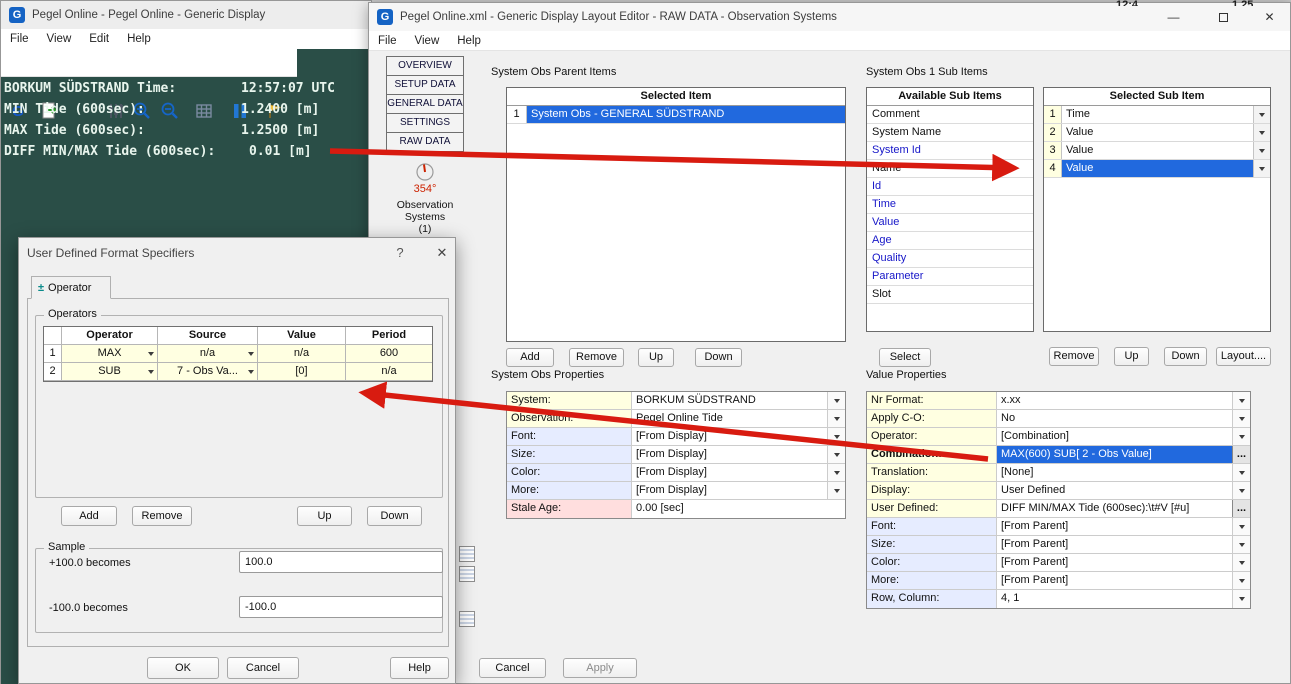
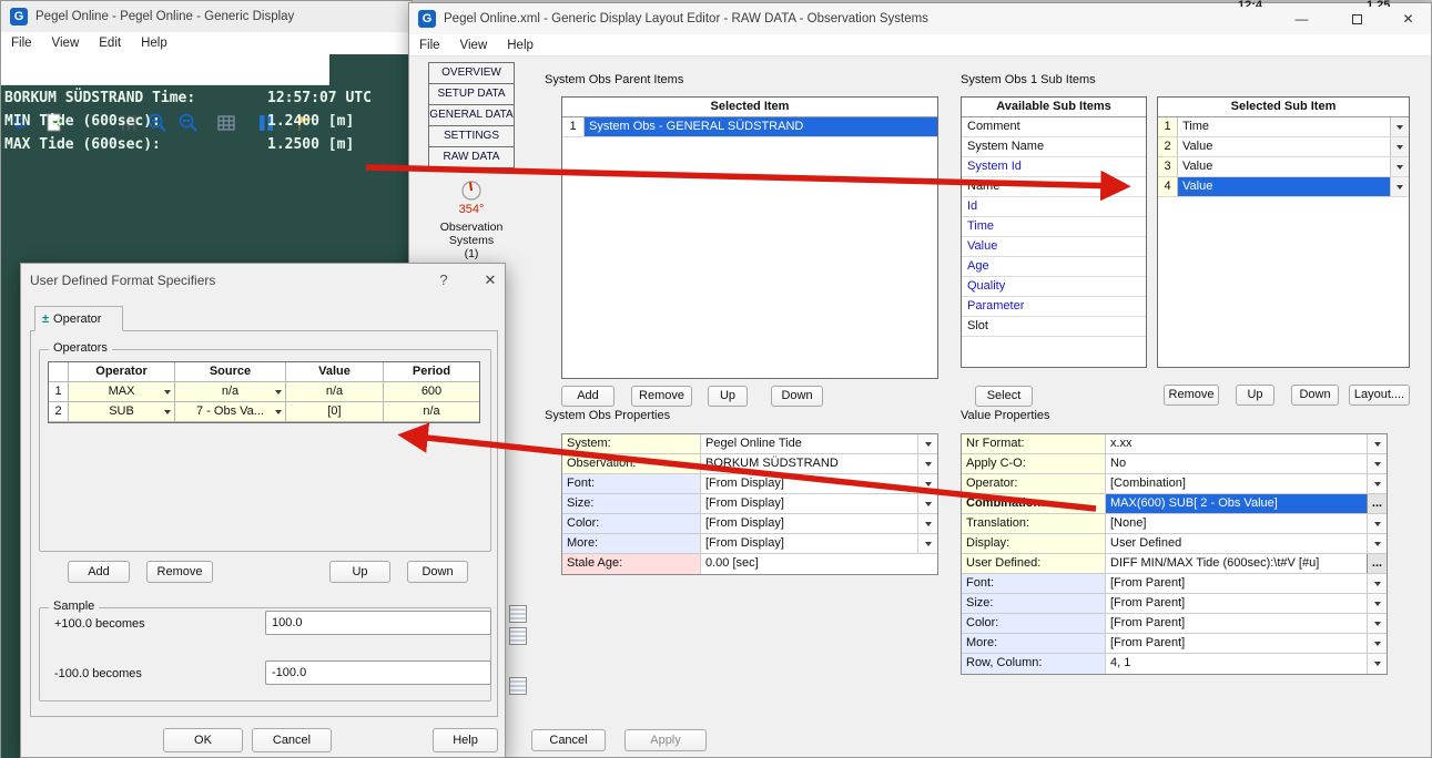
  G
  Pegel Online - Pegel Online - Generic Display
  File
  View
  Edit
  Help
  G
  BORKUM SÜDSTRAND Time:
  12:57:07 UTC
  MIN Tide (600sec):
  1.2400 [m]
  MAX Tide (600sec):
  1.2500 [m]
- DIFF MIN/MAX Tide (600sec):
- 0.01 [m]
  G
  Pegel Online.xml - Generic Display Layout Editor - RAW DATA - Observation Systems
  —
  ✕
  File
  View
  Help
  OVERVIEW
  SETUP DATA
  GENERAL DATA
  SETTINGS
  RAW DATA
  354°
  Observation
  Systems
  (1)
  System Obs Parent Items
  Selected Item
  1
  System Obs - GENERAL SÜDSTRAND
  Add
  Remove
  Up
  Down
  System Obs 1 Sub Items
  Available Sub Items
  Comment
  System Name
  System Id
  Name
  Id
  Time
  Value
  Age
  Quality
  Parameter
  Slot
  Select
  Selected Sub Item
  1
  Time
  2
  Value
  3
  Value
  4
  Value
  Remove
  Up
  Down
  Layout....
  System Obs Properties
  System:
- BORKUM SÜDSTRAND
+ Pegel Online Tide
  Observation:
- Pegel Online Tide
+ BORKUM SÜDSTRAND
  Font:
  [From Display]
  Size:
  [From Display]
  Color:
  [From Display]
  More:
  [From Display]
  Stale Age:
  0.00 [sec]
  Value Properties
  Nr Format:
  x.xx
  Apply C-O:
  No
  Operator:
  [Combination]
  MAX(600) SUB[ 2 - Obs Value]
  ...
  Translation:
  [None]
  Display:
  User Defined
  User Defined:
  DIFF MIN/MAX Tide (600sec):\t#V [#u]
  ...
  Font:
  [From Parent]
  Size:
  [From Parent]
  Color:
  [From Parent]
  More:
  [From Parent]
  Row, Column:
  4, 1
  Cancel
  Apply
  User Defined Format Specifiers
  ?
  ✕
  ±
  Operator
  Operators
  Operator
  Source
  Value
  Period
  1
  MAX
  n/a
  n/a
  600
  2
  SUB
  7 - Obs Va...
  [0]
  n/a
  Add
  Remove
  Up
  Down
  Sample
  +100.0 becomes
  100.0
  -100.0 becomes
  -100.0
  OK
  Cancel
  Help
  12:4
  1.25
